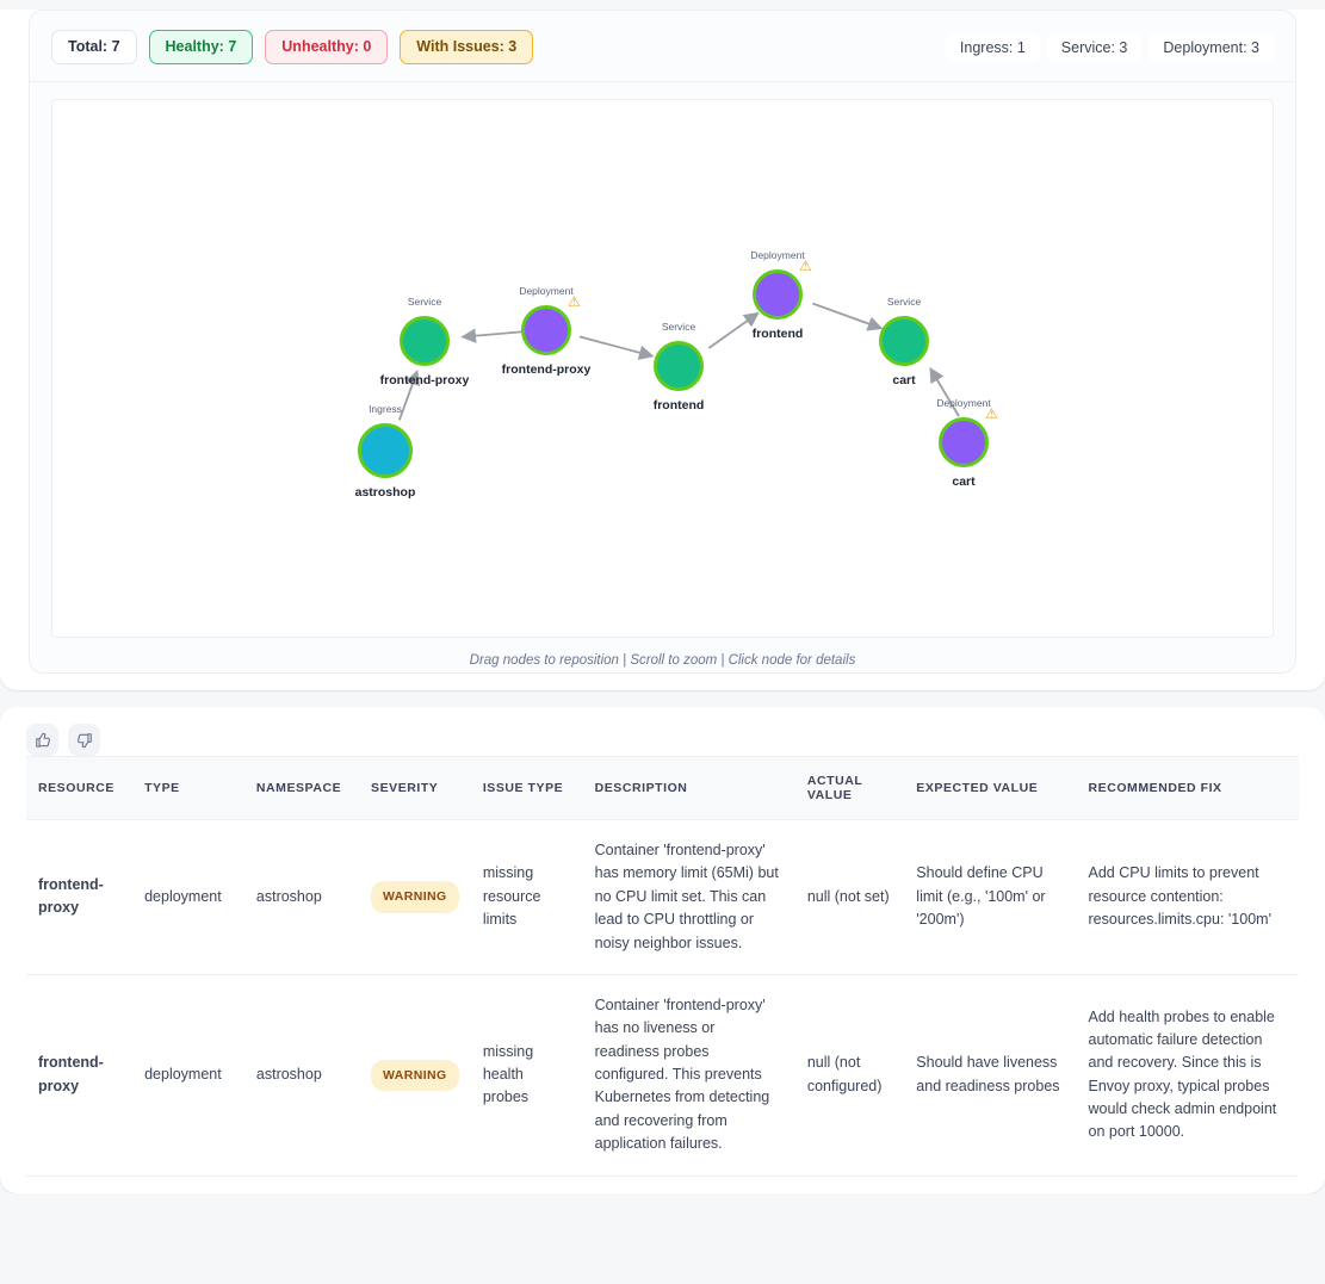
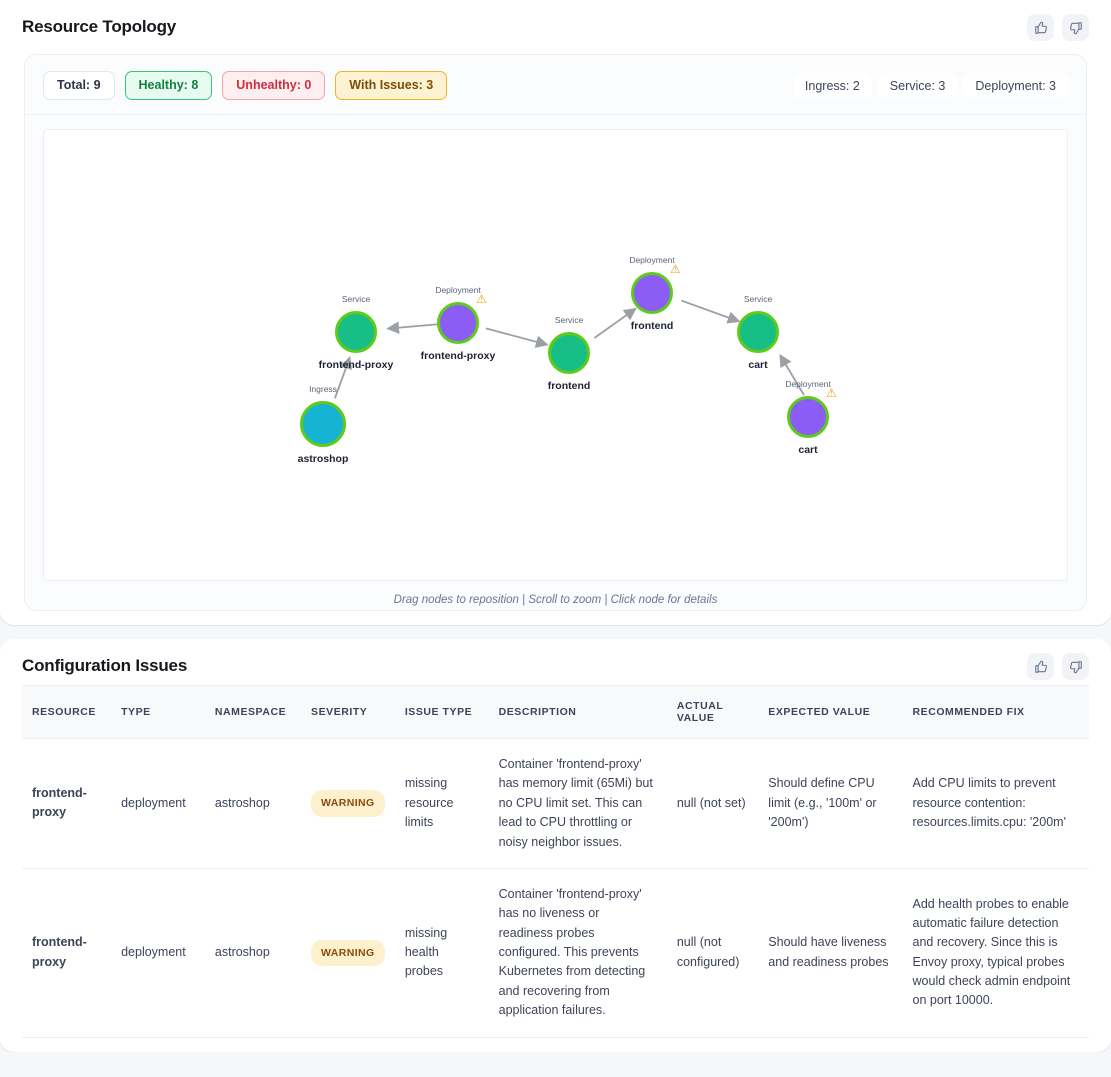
+ Resource Topology
- Total: 7
+ Total: 9
- Healthy: 7
+ Healthy: 8
  Unhealthy: 0
  With Issues: 3
- Ingress: 1
+ Ingress: 2
  Service: 3
  Deployment: 3
  Ingress
  astroshop
  Service
  frontend-proxy
  Deployment
  ⚠
  frontend-proxy
  Service
  frontend
  Deployment
  ⚠
  frontend
  Service
  cart
  Deployment
  ⚠
  cart
  Drag nodes to reposition | Scroll to zoom | Click node for details
+ Configuration Issues
  RESOURCE	TYPE	NAMESPACE	SEVERITY	ISSUE TYPE	DESCRIPTION	ACTUAL VALUE	EXPECTED VALUE	RECOMMENDED FIX
- frontend-proxy	deployment	astroshop	WARNING	missing resource limits	Container 'frontend-proxy' has memory limit (65Mi) but no CPU limit set. This can lead to CPU throttling or noisy neighbor issues.	null (not set)	Should define CPU limit (e.g., '100m' or '200m')	Add CPU limits to prevent resource contention: resources.limits.cpu: '100m'
+ frontend-proxy	deployment	astroshop	WARNING	missing resource limits	Container 'frontend-proxy' has memory limit (65Mi) but no CPU limit set. This can lead to CPU throttling or noisy neighbor issues.	null (not set)	Should define CPU limit (e.g., '100m' or '200m')	Add CPU limits to prevent resource contention: resources.limits.cpu: '200m'
  frontend-proxy	deployment	astroshop	WARNING	missing health probes	Container 'frontend-proxy' has no liveness or readiness probes configured. This prevents Kubernetes from detecting and recovering from application failures.	null (not configured)	Should have liveness and readiness probes	Add health probes to enable automatic failure detection and recovery. Since this is Envoy proxy, typical probes would check admin endpoint on port 10000.
